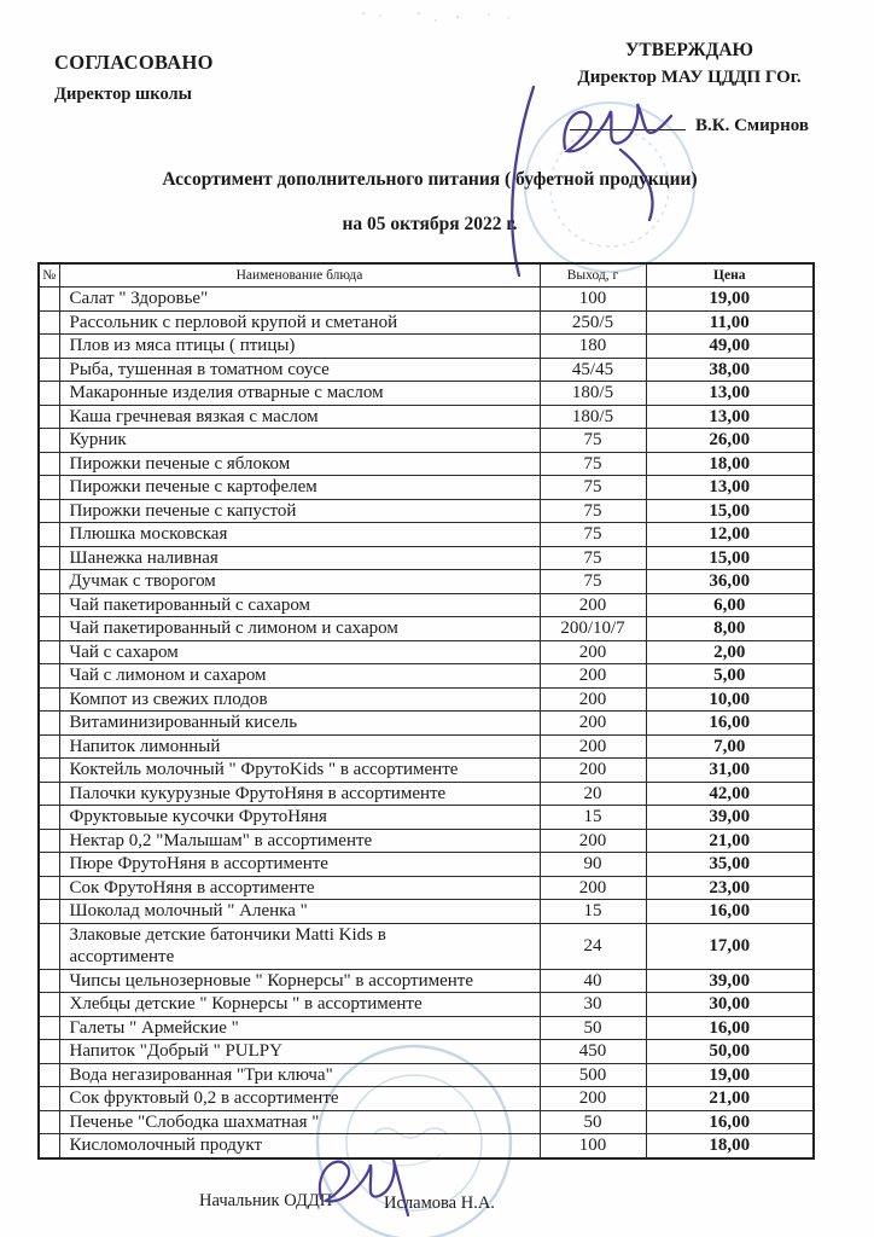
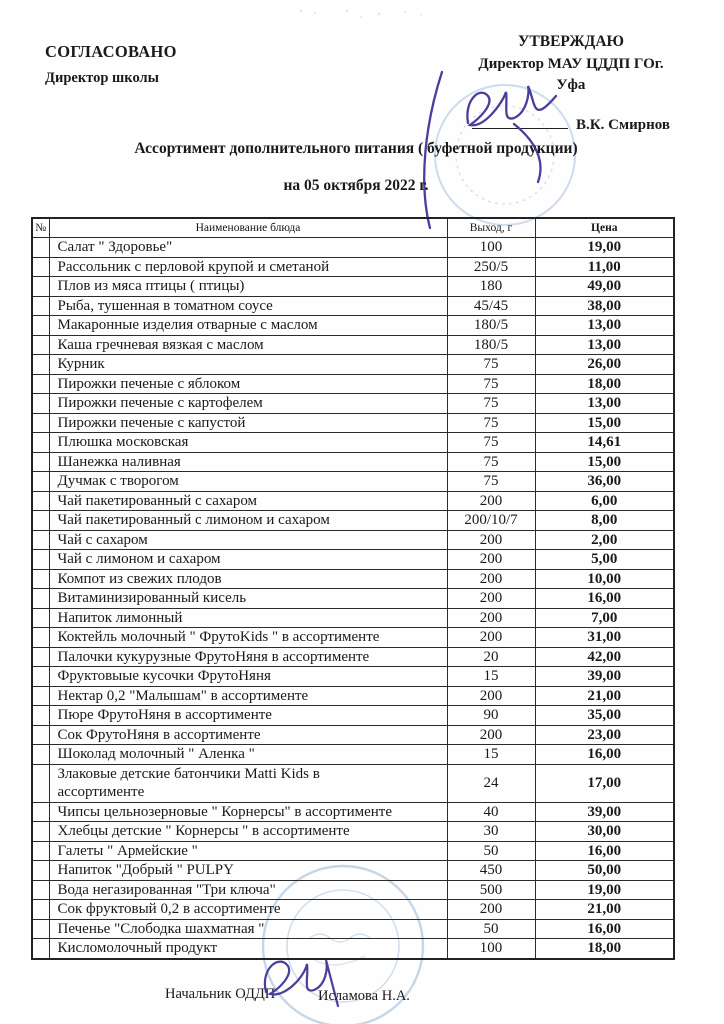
  СОГЛАСОВАНО
  Директор школы
  УТВЕРЖДАЮ
  Директор МАУ ЦДДП ГОг.
+ Уфа
  В.К. Смирнов
  Ассортимент дополнительного питания ( буфетной продукции)
  на 05 октября 2022 г.
  №	Наименование блюда	Выход, г	Цена
  	Салат " Здоровье"	100	19,00
  	Рассольник с перловой крупой и сметаной	250/5	11,00
  	Плов из мяса птицы ( птицы)	180	49,00
  	Рыба, тушенная в томатном соусе	45/45	38,00
  	Макаронные изделия отварные с маслом	180/5	13,00
  	Каша гречневая вязкая с маслом	180/5	13,00
  	Курник	75	26,00
  	Пирожки печеные с яблоком	75	18,00
  	Пирожки печеные с картофелем	75	13,00
  	Пирожки печеные с капустой	75	15,00
- 	Плюшка московская	75	12,00
+ 	Плюшка московская	75	14,61
  	Шанежка наливная	75	15,00
  	Дучмак с творогом	75	36,00
  	Чай пакетированный с сахаром	200	6,00
  	Чай пакетированный с лимоном и сахаром	200/10/7	8,00
  	Чай с сахаром	200	2,00
  	Чай с лимоном и сахаром	200	5,00
  	Компот из свежих плодов	200	10,00
  	Витаминизированный кисель	200	16,00
  	Напиток лимонный	200	7,00
  	Коктейль молочный " ФрутоKids " в ассортименте	200	31,00
  	Палочки кукурузные ФрутоНяня в ассортименте	20	42,00
  	Фруктовыые кусочки ФрутоНяня	15	39,00
  	Нектар 0,2 "Малышам" в ассортименте	200	21,00
  	Пюре ФрутоНяня в ассортименте	90	35,00
  	Сок ФрутоНяня в ассортименте	200	23,00
  	Шоколад молочный " Аленка "	15	16,00
  	Злаковые детские батончики Matti Kids в ассортименте	24	17,00
  	Чипсы цельнозерновые " Корнерсы" в ассортименте	40	39,00
  	Хлебцы детские " Корнерсы " в ассортименте	30	30,00
  	Галеты " Армейские "	50	16,00
  	Напиток "Добрый " PULPY	450	50,00
  	Вода негазированная "Три ключа"	500	19,00
  	Сок фруктовый 0,2 в ассортименте	200	21,00
  	Печенье "Слободка шахматная "	50	16,00
  	Кисломолочный продукт	100	18,00
  Начальник ОДД
  Исламова Н.А.
